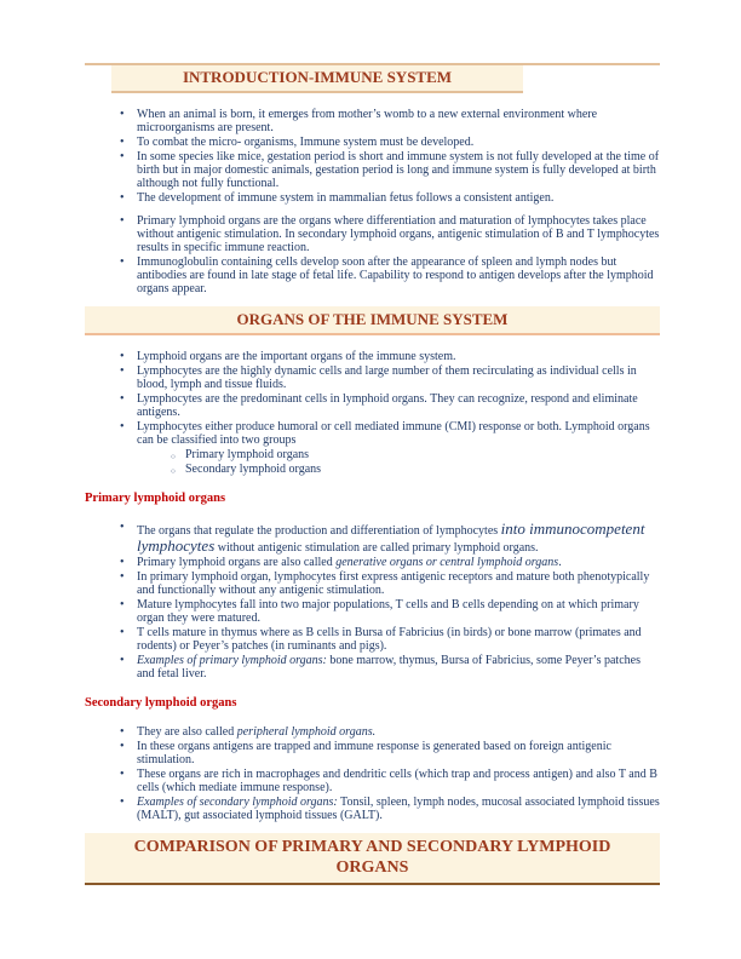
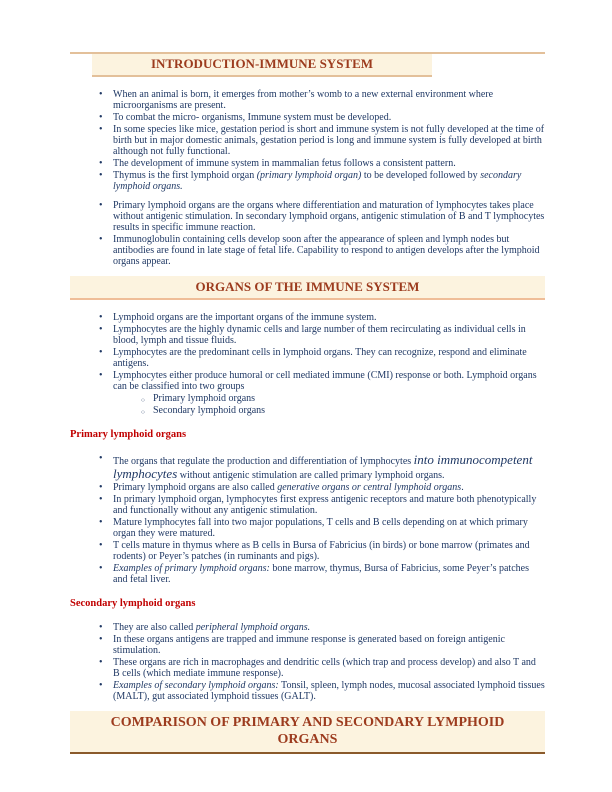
  INTRODUCTION-IMMUNE SYSTEM
  When an animal is born, it emerges from mother’s womb to a new external environment where microorganisms are present.
  To combat the micro- organisms, Immune system must be developed.
  In some species like mice, gestation period is short and immune system is not fully developed at the time of birth but in major domestic animals, gestation period is long and immune system is fully developed at birth although not fully functional.
- The development of immune system in mammalian fetus follows a consistent antigen.
+ The development of immune system in mammalian fetus follows a consistent pattern.
+ Thymus is the first lymphoid organ (primary lymphoid organ) to be developed followed by secondary lymphoid organs.
  Primary lymphoid organs are the organs where differentiation and maturation of lymphocytes takes place without antigenic stimulation. In secondary lymphoid organs, antigenic stimulation of B and T lymphocytes results in specific immune reaction.
  Immunoglobulin containing cells develop soon after the appearance of spleen and lymph nodes but antibodies are found in late stage of fetal life. Capability to respond to antigen develops after the lymphoid organs appear.
  ORGANS OF THE IMMUNE SYSTEM
  Lymphoid organs are the important organs of the immune system.
  Lymphocytes are the highly dynamic cells and large number of them recirculating as individual cells in blood, lymph and tissue fluids.
  Lymphocytes are the predominant cells in lymphoid organs. They can recognize, respond and eliminate antigens.
  Lymphocytes either produce humoral or cell mediated immune (CMI) response or both. Lymphoid organs can be classified into two groups
  Primary lymphoid organs
  Secondary lymphoid organs
  Primary lymphoid organs
  The organs that regulate the production and differentiation of lymphocytes into immunocompetent lymphocytes without antigenic stimulation are called primary lymphoid organs.
  Primary lymphoid organs are also called generative organs or central lymphoid organs.
  In primary lymphoid organ, lymphocytes first express antigenic receptors and mature both phenotypically and functionally without any antigenic stimulation.
  Mature lymphocytes fall into two major populations, T cells and B cells depending on at which primary organ they were matured.
  T cells mature in thymus where as B cells in Bursa of Fabricius (in birds) or bone marrow (primates and rodents) or Peyer’s patches (in ruminants and pigs).
  Examples of primary lymphoid organs: bone marrow, thymus, Bursa of Fabricius, some Peyer’s patches and fetal liver.
  Secondary lymphoid organs
  They are also called peripheral lymphoid organs.
  In these organs antigens are trapped and immune response is generated based on foreign antigenic stimulation.
- These organs are rich in macrophages and dendritic cells (which trap and process antigen) and also T and B cells (which mediate immune response).
+ These organs are rich in macrophages and dendritic cells (which trap and process develop) and also T and B cells (which mediate immune response).
  Examples of secondary lymphoid organs: Tonsil, spleen, lymph nodes, mucosal associated lymphoid tissues (MALT), gut associated lymphoid tissues (GALT).
  COMPARISON OF PRIMARY AND SECONDARY LYMPHOID ORGANS
